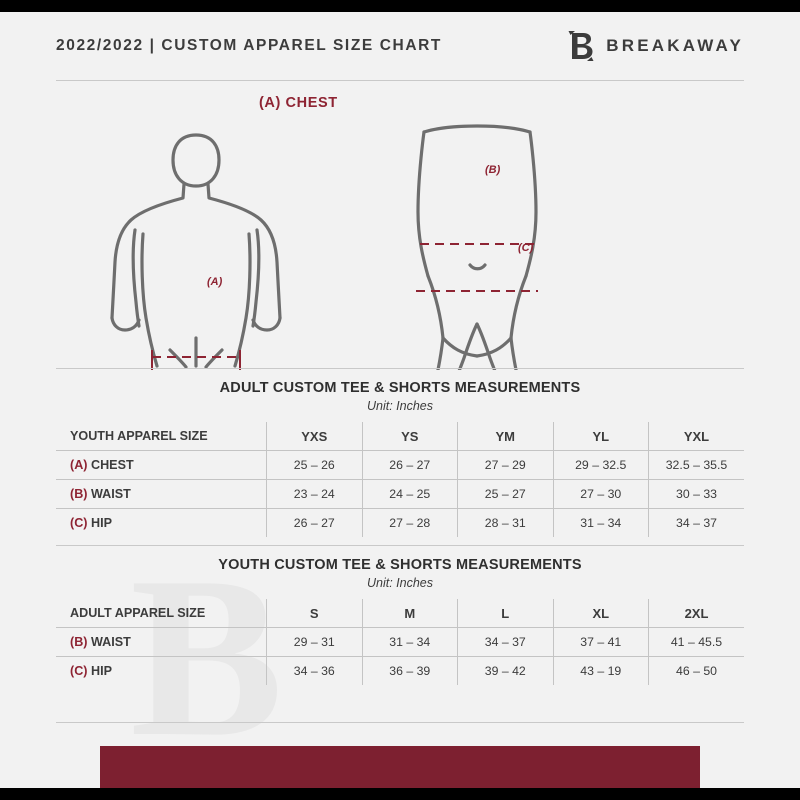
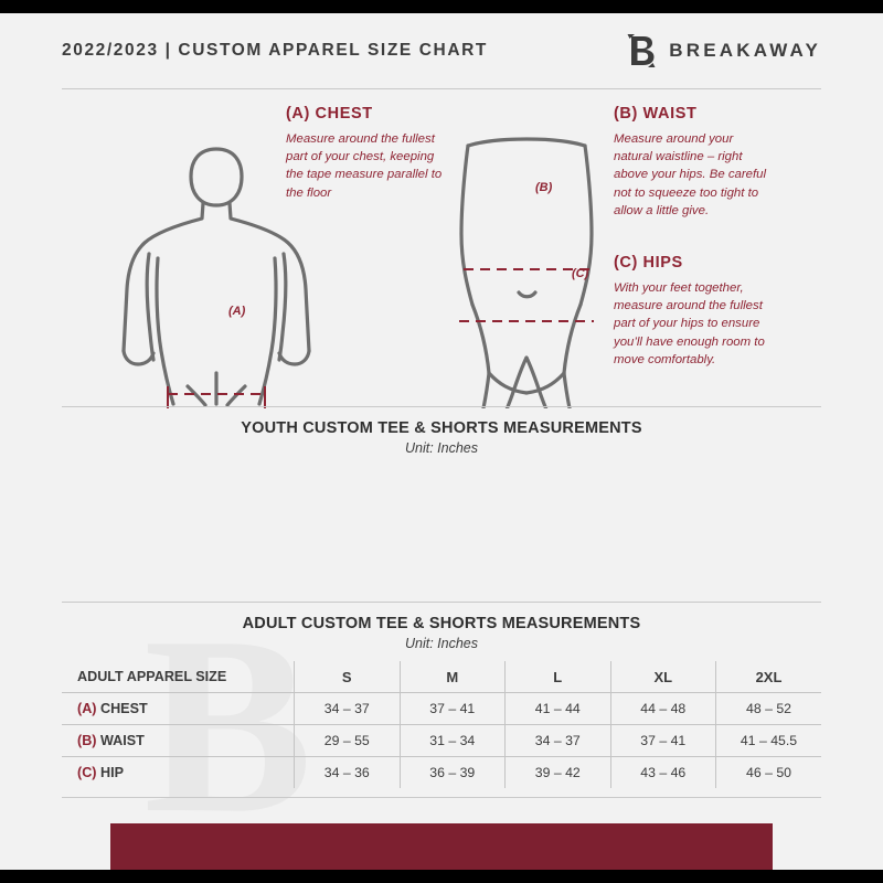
  B
- 2022/2022 | CUSTOM APPAREL SIZE CHART
+ 2022/2023 | CUSTOM APPAREL SIZE CHART
  BREAKAWAY
  (A)
  (B)
  (C)
  (A) CHEST
+ Measure around the fullest part of your chest, keeping the tape measure parallel to the floor
+ (B) WAIST
+ Measure around your natural waistline – right above your hips. Be careful not to squeeze too tight to allow a little give.
+ (C) HIPS
+ With your feet together, measure around the fullest part of your hips to ensure you’ll have enough room to move comfortably.
- ADULT CUSTOM TEE & SHORTS MEASUREMENTS
+ YOUTH CUSTOM TEE & SHORTS MEASUREMENTS
  Unit: Inches
- YOUTH APPAREL SIZE	YXS	YS	YM	YL	YXL
- (A) CHEST	25 – 26	26 – 27	27 – 29	29 – 32.5	32.5 – 35.5
- (B) WAIST	23 – 24	24 – 25	25 – 27	27 – 30	30 – 33
- (C) HIP	26 – 27	27 – 28	28 – 31	31 – 34	34 – 37
- YOUTH CUSTOM TEE & SHORTS MEASUREMENTS
+ ADULT CUSTOM TEE & SHORTS MEASUREMENTS
  Unit: Inches
  ADULT APPAREL SIZE	S	M	L	XL	2XL
+ (A) CHEST	34 – 37	37 – 41	41 – 44	44 – 48	48 – 52
- (B) WAIST	29 – 31	31 – 34	34 – 37	37 – 41	41 – 45.5
+ (B) WAIST	29 – 55	31 – 34	34 – 37	37 – 41	41 – 45.5
- (C) HIP	34 – 36	36 – 39	39 – 42	43 – 19	46 – 50
+ (C) HIP	34 – 36	36 – 39	39 – 42	43 – 46	46 – 50
